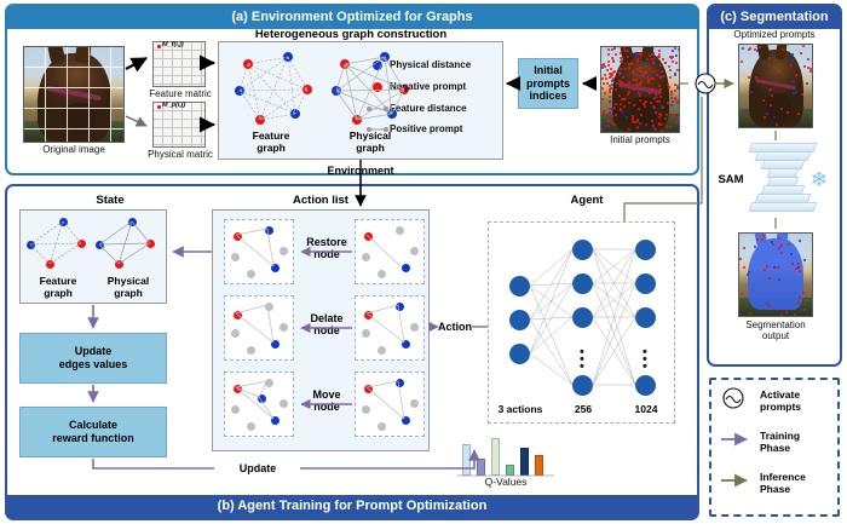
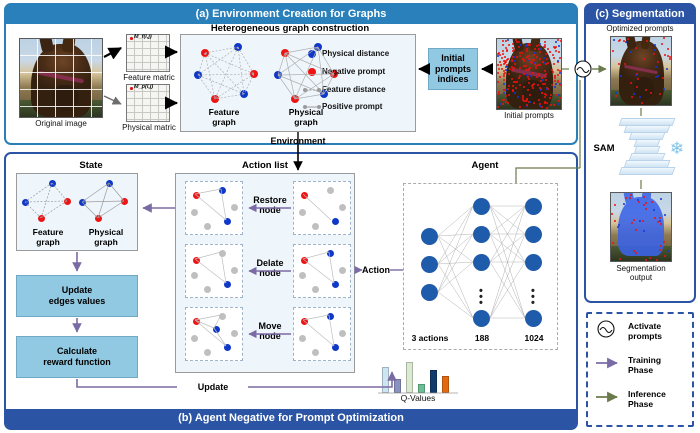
- (a) Environment Optimized for Graphs
+ (a) Environment Creation for Graphs
  Heterogeneous graph construction
  Original image
  Feature matric
  Physical matric
  Feature
  graph
  Physical
  graph
  Physical distance
  Negative prompt
  Feature distance
  Positive prompt
  Initial
  prompts
  indices
  Initial prompts
  Environment
- (b) Agent Training for Prompt Optimization
+ (b) Agent Negative for Prompt Optimization
  State
  Feature
  graph
  Physical
  graph
  Update
  edges values
  Calculate
  reward function
  Action list
  Restore
  node
  Delate
  node
  Move
  node
  Action
  Update
  Agent
  •
  •
  •
  •
  •
  •
  3 actions
- 256
+ 188
  1024
  Q-Values
  (c) Segmentation
  Optimized prompts
  SAM
  ❄
  Segmentation
  output
  Activate
  prompts
  Training
  Phase
  Inference
  Phase
